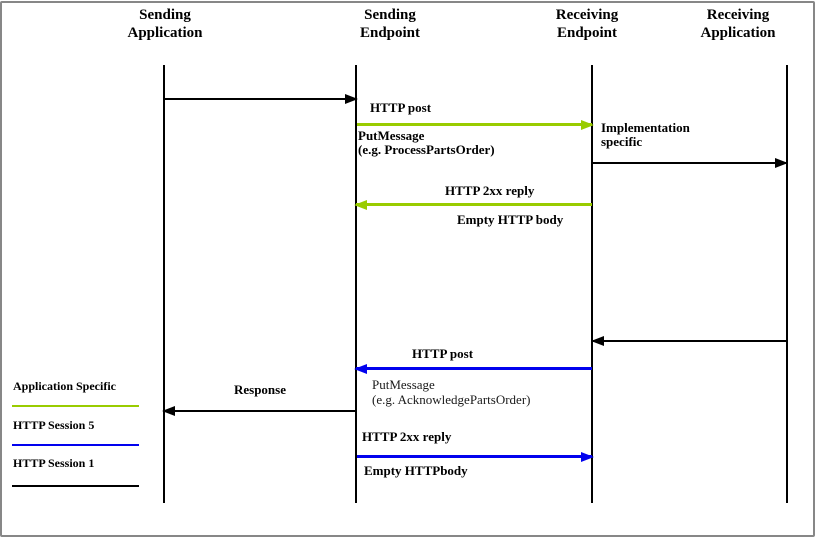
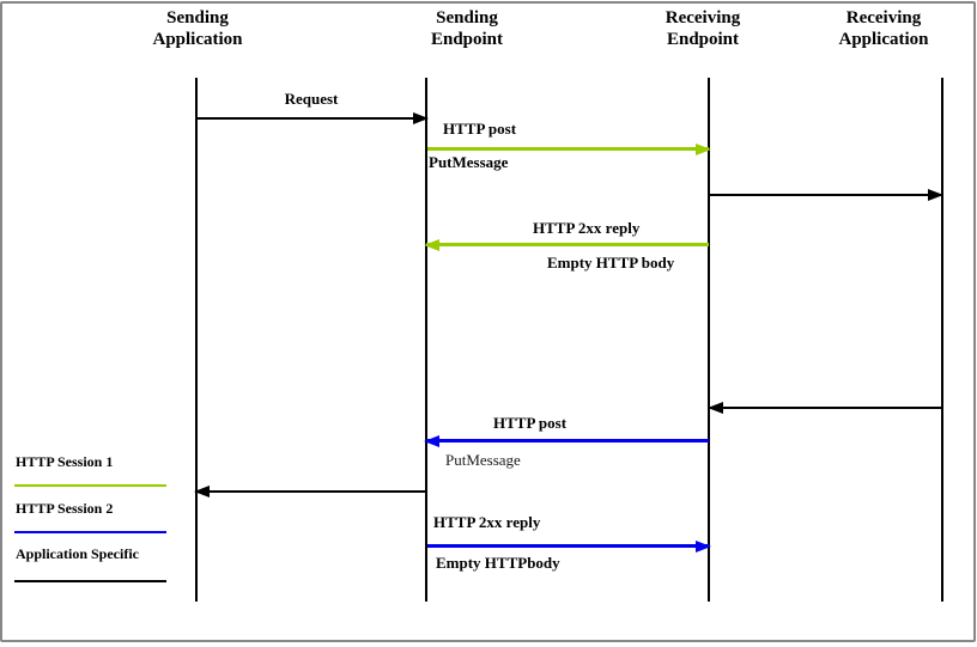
  Sending
  Application
  Sending
  Endpoint
  Receiving
  Endpoint
  Receiving
  Application
+ Request
  HTTP post
  PutMessage
- (e.g. ProcessPartsOrder)
- Implementation
- specific
  HTTP 2xx reply
  Empty HTTP body
  HTTP post
  PutMessage
- (e.g. AcknowledgePartsOrder)
- Response
  HTTP 2xx reply
  Empty HTTPbody
- Application Specific
+ HTTP Session 1
- HTTP Session 5
+ HTTP Session 2
- HTTP Session 1
+ Application Specific
